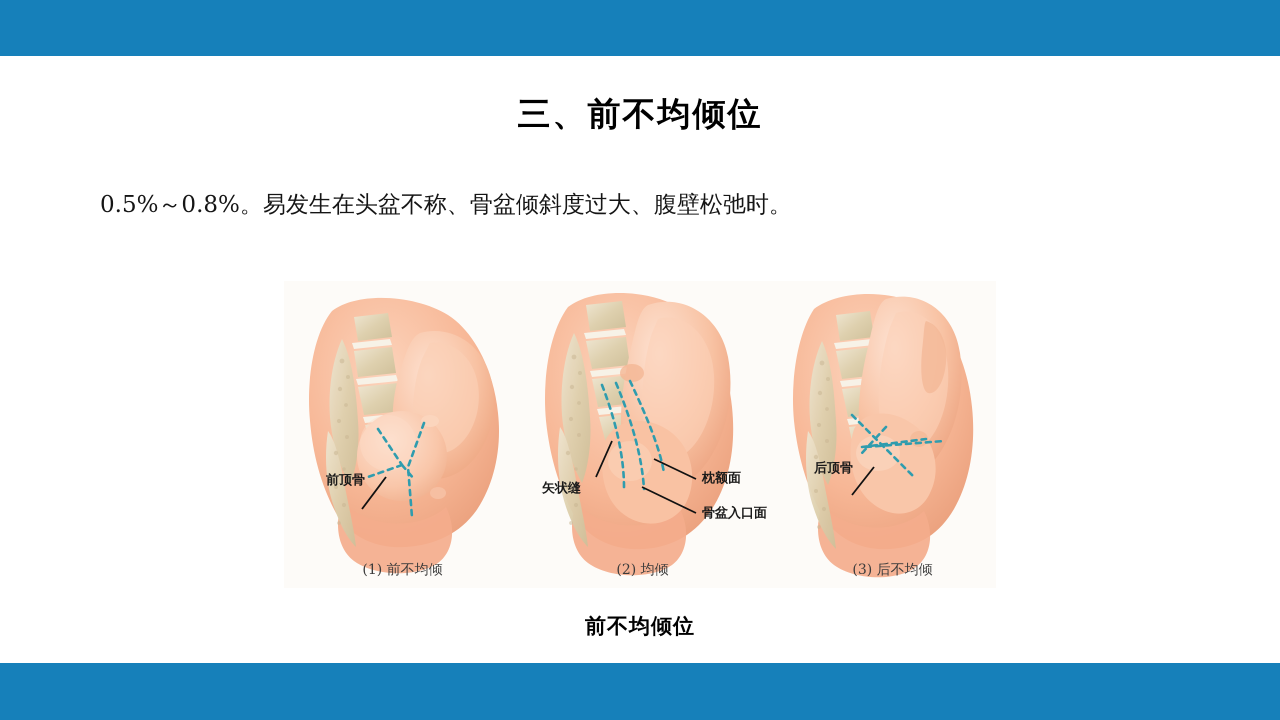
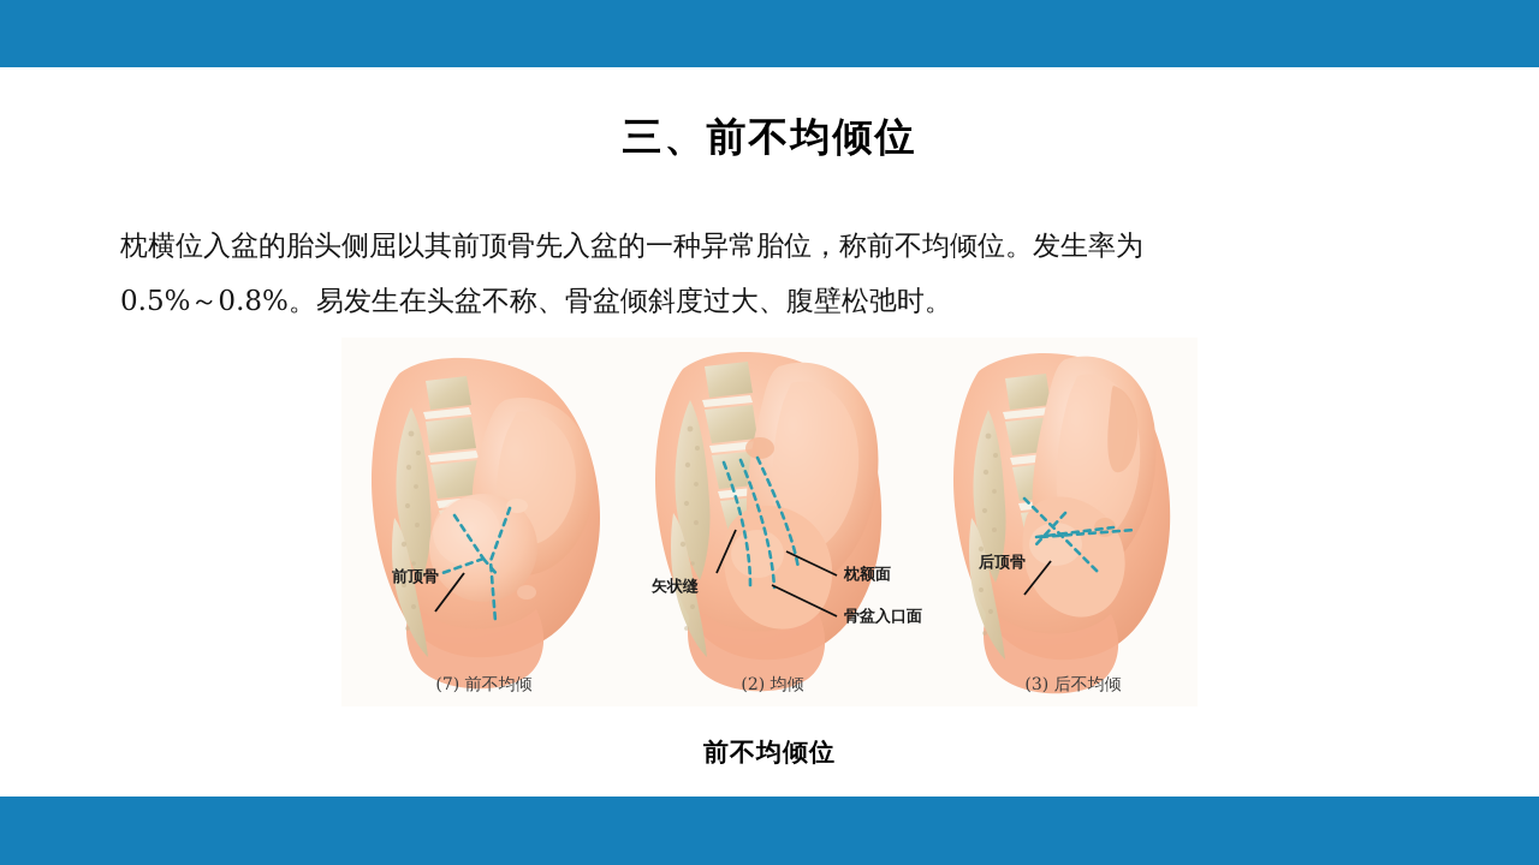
  三、前不均倾位
+ 枕横位入盆的胎头侧屈以其前顶骨先入盆的一种异常胎位，称前不均倾位。发生率为
  0.5%～0.8%。易发生在头盆不称、骨盆倾斜度过大、腹壁松弛时。
  前顶骨
- (1) 前不均倾
+ (7) 前不均倾
  矢状缝
  枕额面
  骨盆入口面
  (2) 均倾
  后顶骨
  (3) 后不均倾
  前不均倾位
